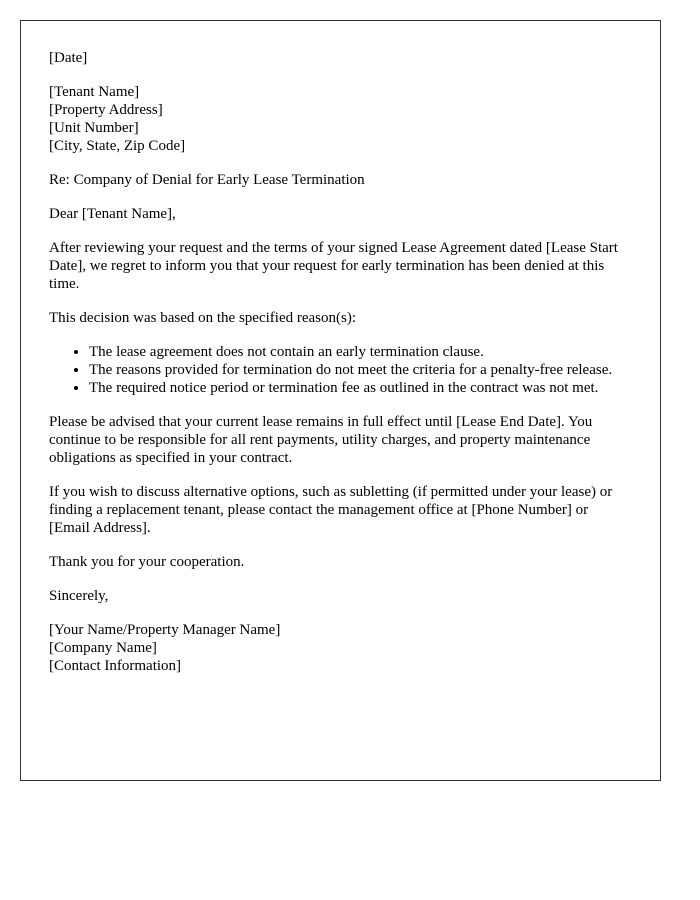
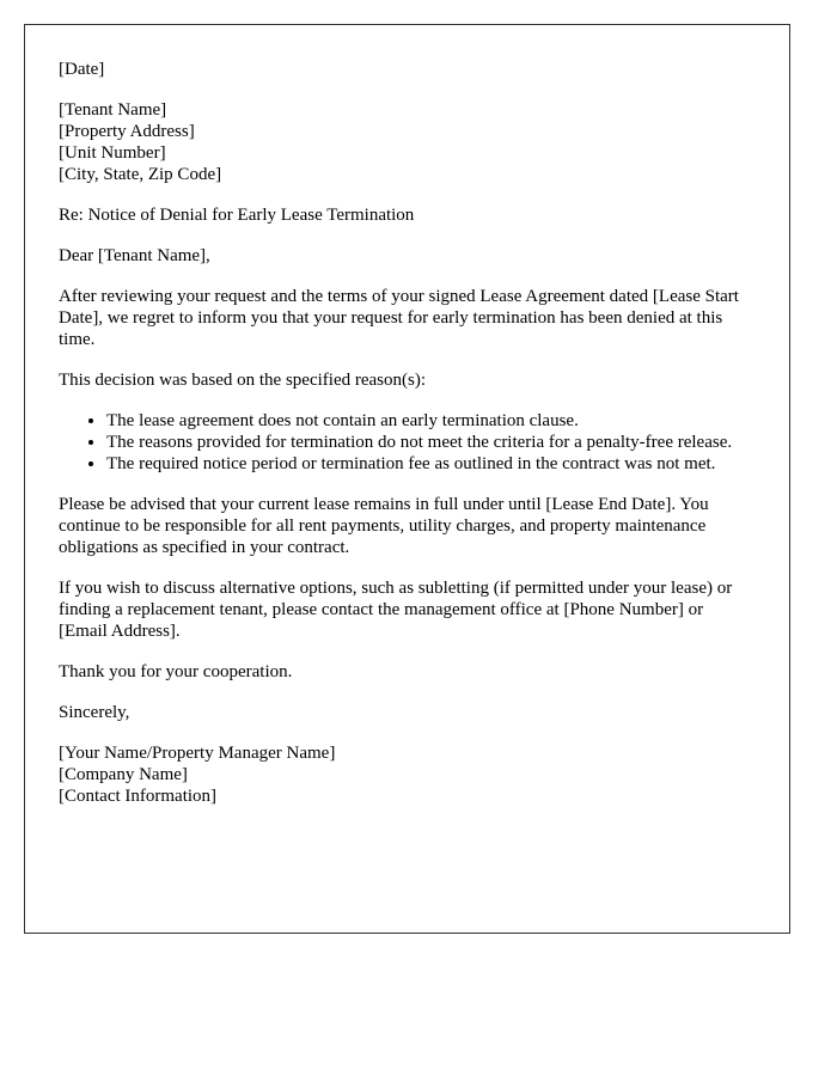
  [Date]
  [Tenant Name]
  [Property Address]
  [Unit Number]
  [City, State, Zip Code]
- Re: Company of Denial for Early Lease Termination
+ Re: Notice of Denial for Early Lease Termination
  Dear [Tenant Name],
  After reviewing your request and the terms of your signed Lease Agreement dated [Lease Start Date], we regret to inform you that your request for early termination has been denied at this time.
  This decision was based on the specified reason(s):
  The lease agreement does not contain an early termination clause.
  The reasons provided for termination do not meet the criteria for a penalty-free release.
  The required notice period or termination fee as outlined in the contract was not met.
- Please be advised that your current lease remains in full effect until [Lease End Date]. You continue to be responsible for all rent payments, utility charges, and property maintenance obligations as specified in your contract.
+ Please be advised that your current lease remains in full under until [Lease End Date]. You continue to be responsible for all rent payments, utility charges, and property maintenance obligations as specified in your contract.
  If you wish to discuss alternative options, such as subletting (if permitted under your lease) or finding a replacement tenant, please contact the management office at [Phone Number] or [Email Address].
  Thank you for your cooperation.
  Sincerely,
  [Your Name/Property Manager Name]
  [Company Name]
  [Contact Information]
